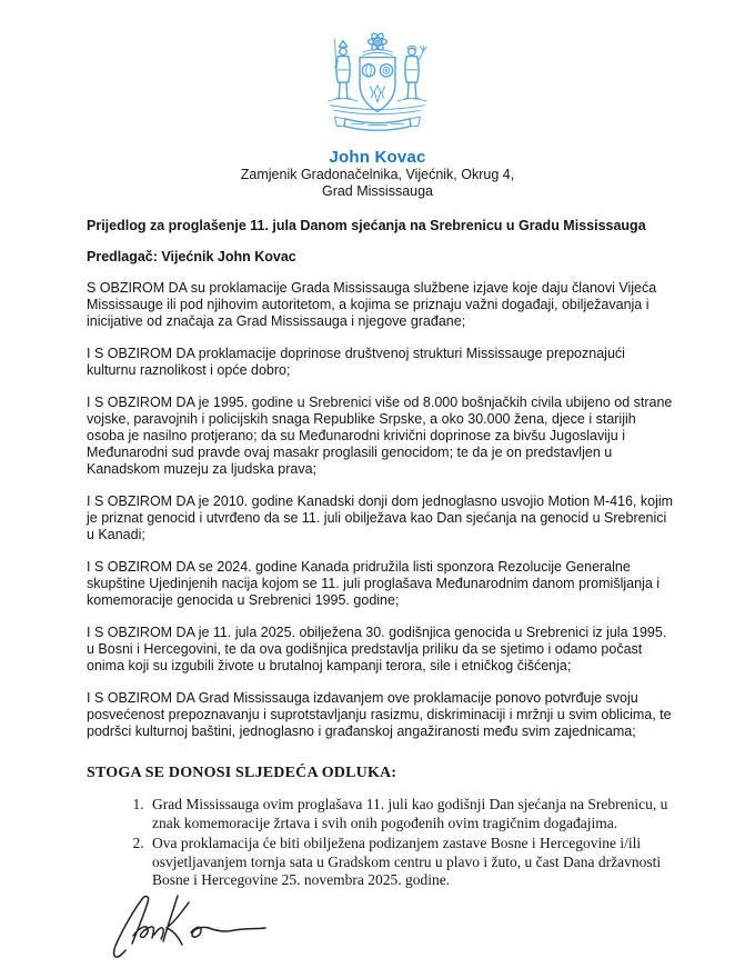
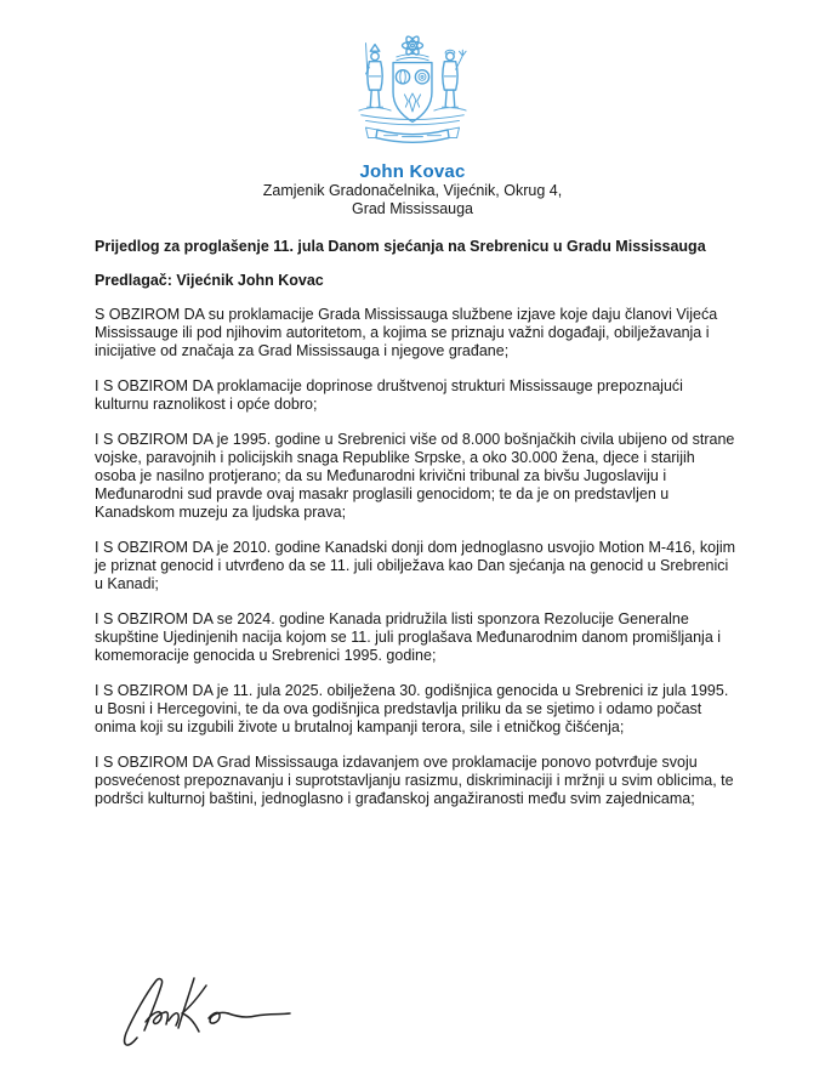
  John Kovac
  Zamjenik Gradonačelnika, Vijećnik, Okrug 4,
  Grad Mississauga
  Prijedlog za proglašenje 11. jula Danom sjećanja na Srebrenicu u Gradu Mississauga
  Predlagač: Vijećnik John Kovac
  S OBZIROM DA su proklamacije Grada Mississauga službene izjave koje daju članovi Vijeća Mississauge ili pod njihovim autoritetom, a kojima se priznaju važni događaji, obilježavanja i inicijative od značaja za Grad Mississauga i njegove građane;
  I S OBZIROM DA proklamacije doprinose društvenoj strukturi Mississauge prepoznajući kulturnu raznolikost i opće dobro;
- I S OBZIROM DA je 1995. godine u Srebrenici više od 8.000 bošnjačkih civila ubijeno od strane vojske, paravojnih i policijskih snaga Republike Srpske, a oko 30.000 žena, djece i starijih osoba je nasilno protjerano; da su Međunarodni krivični doprinose za bivšu Jugoslaviju i Međunarodni sud pravde ovaj masakr proglasili genocidom; te da je on predstavljen u Kanadskom muzeju za ljudska prava;
+ I S OBZIROM DA je 1995. godine u Srebrenici više od 8.000 bošnjačkih civila ubijeno od strane vojske, paravojnih i policijskih snaga Republike Srpske, a oko 30.000 žena, djece i starijih osoba je nasilno protjerano; da su Međunarodni krivični tribunal za bivšu Jugoslaviju i Međunarodni sud pravde ovaj masakr proglasili genocidom; te da je on predstavljen u Kanadskom muzeju za ljudska prava;
  I S OBZIROM DA je 2010. godine Kanadski donji dom jednoglasno usvojio Motion M-416, kojim je priznat genocid i utvrđeno da se 11. juli obilježava kao Dan sjećanja na genocid u Srebrenici u Kanadi;
  I S OBZIROM DA se 2024. godine Kanada pridružila listi sponzora Rezolucije Generalne skupštine Ujedinjenih nacija kojom se 11. juli proglašava Međunarodnim danom promišljanja i komemoracije genocida u Srebrenici 1995. godine;
  I S OBZIROM DA je 11. jula 2025. obilježena 30. godišnjica genocida u Srebrenici iz jula 1995. u Bosni i Hercegovini, te da ova godišnjica predstavlja priliku da se sjetimo i odamo počast onima koji su izgubili živote u brutalnoj kampanji terora, sile i etničkog čišćenja;
  I S OBZIROM DA Grad Mississauga izdavanjem ove proklamacije ponovo potvrđuje svoju posvećenost prepoznavanju i suprotstavljanju rasizmu, diskriminaciji i mržnji u svim oblicima, te podršci kulturnoj baštini, jednoglasno i građanskoj angažiranosti među svim zajednicama;
- STOGA SE DONOSI SLJEDEĆA ODLUKA:
- Grad Mississauga ovim proglašava 11. juli kao godišnji Dan sjećanja na Srebrenicu, u znak komemoracije žrtava i svih onih pogođenih ovim tragičnim događajima.
- Ova proklamacija će biti obilježena podizanjem zastave Bosne i Hercegovine i/ili osvjetljavanjem tornja sata u Gradskom centru u plavo i žuto, u čast Dana državnosti Bosne i Hercegovine 25. novembra 2025. godine.
